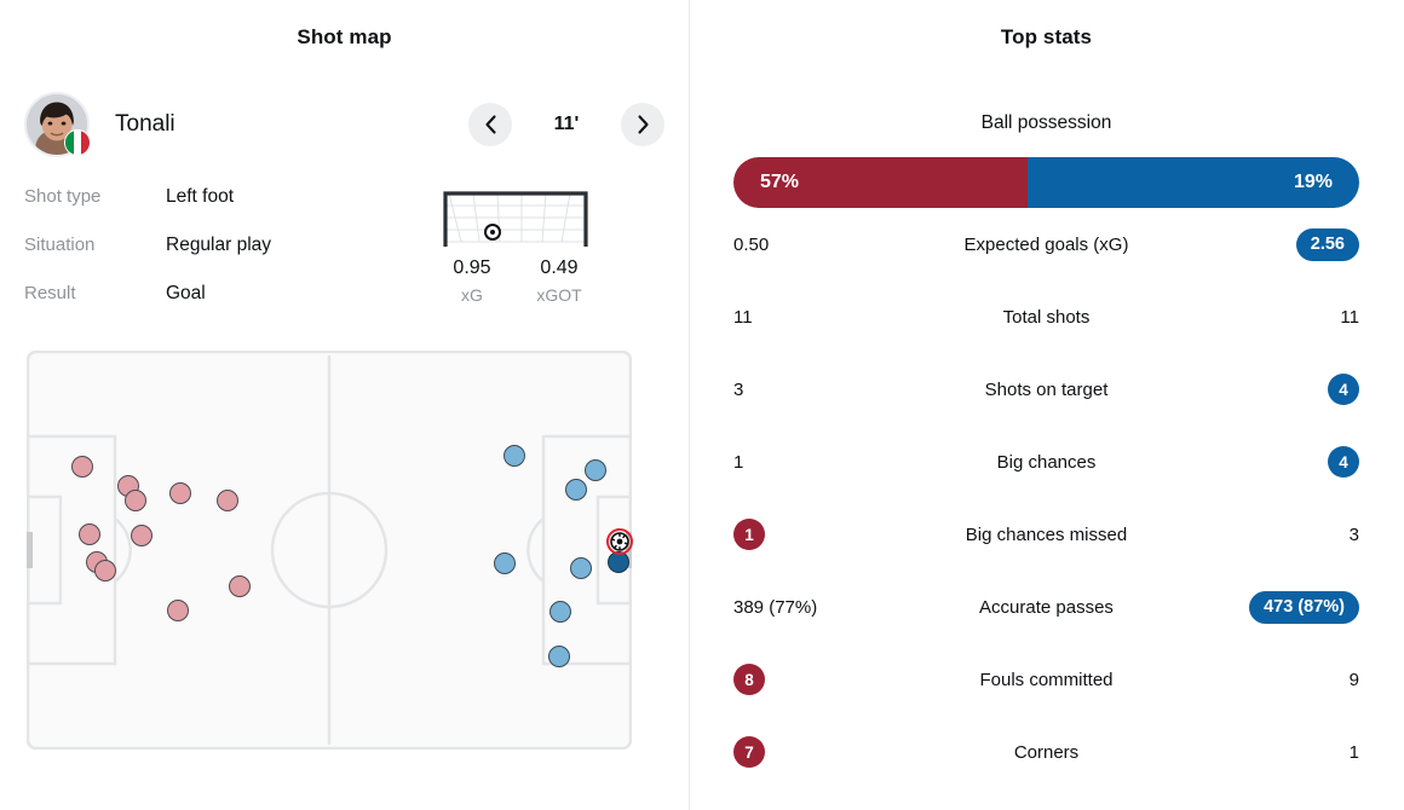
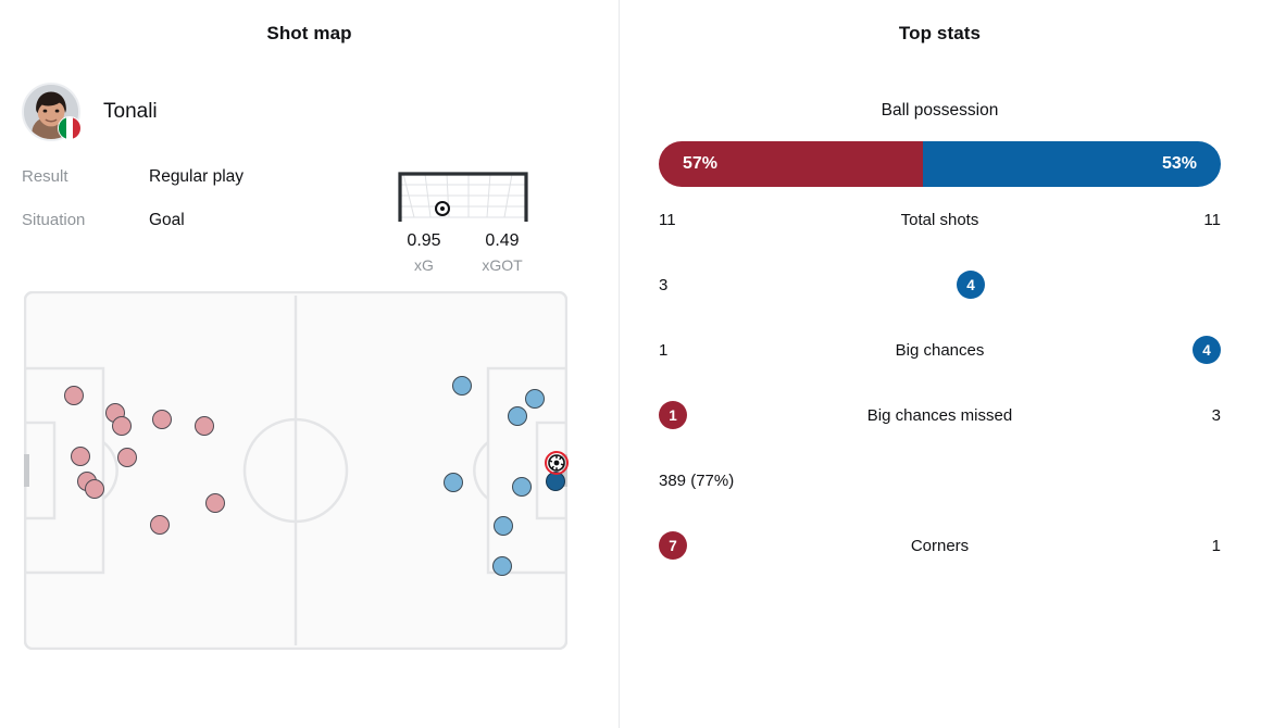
  Shot map
  Tonali
- 11'
- Shot type
- Left foot
- Situation
+ Result
  Regular play
- Result
+ Situation
  Goal
  0.95
  xG
  0.49
  xGOT
  Top stats
  Ball possession
  57%
- 19%
+ 53%
- 0.50
- Expected goals (xG)
- 2.56
  11
  Total shots
  11
  3
- Shots on target
  4
  1
  Big chances
  4
  1
  Big chances missed
  3
  389 (77%)
- Accurate passes
- 473 (87%)
- 8
- Fouls committed
- 9
  7
  Corners
  1
